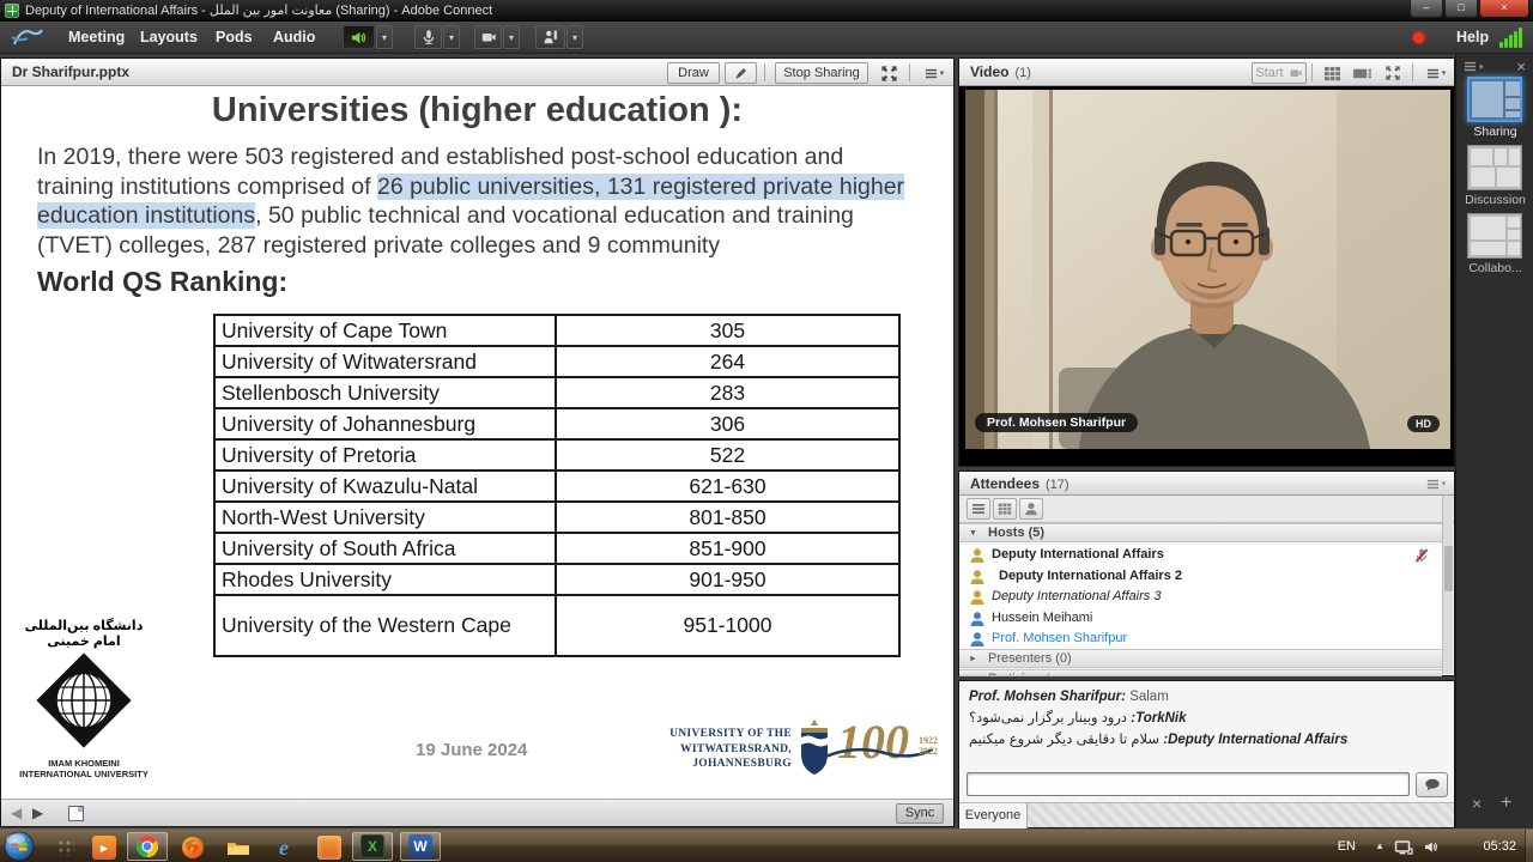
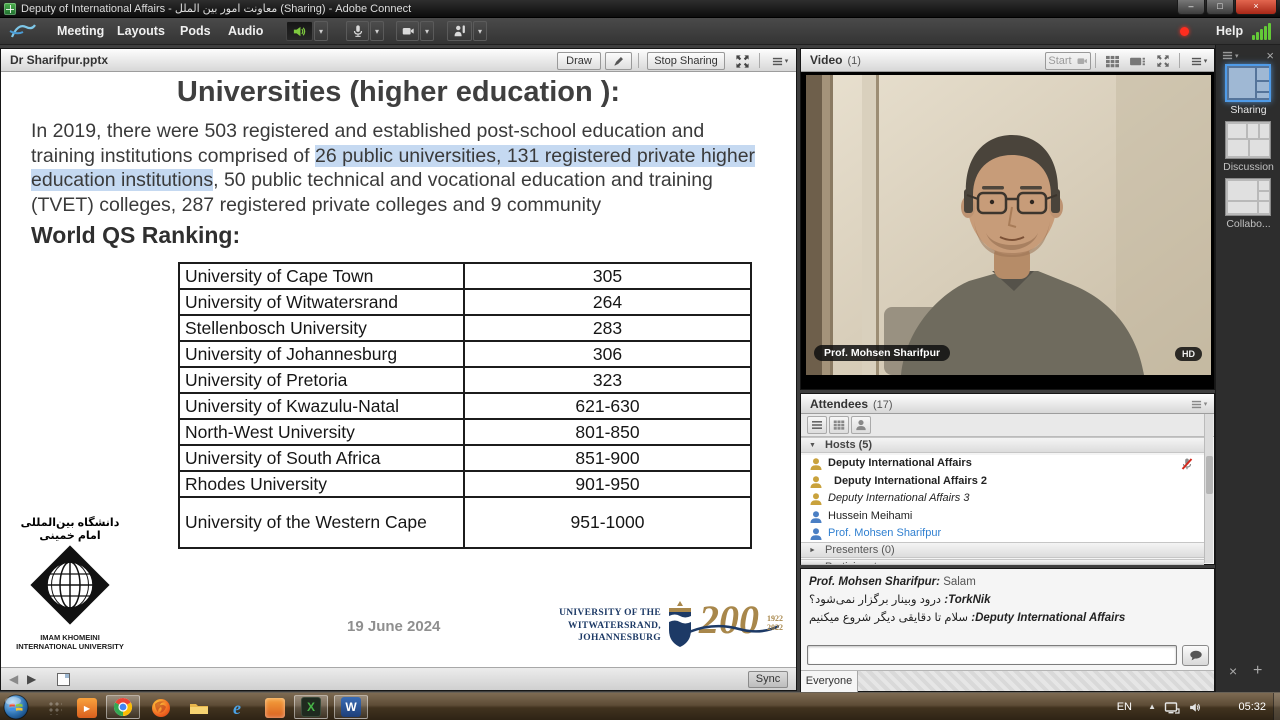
  Deputy of International Affairs - معاونت امور بين الملل (Sharing) - Adobe Connect
  –
  □
  ×
  Meeting
  Layouts
  Pods
  Audio
  ▾
  ▾
  ▾
  ▾
  Help
  Dr Sharifpur.pptx
  Draw
  Stop Sharing
  Universities (higher education ):
  In 2019, there were 503 registered and established post-school education and
  training institutions comprised of 26 public universities, 131 registered private higher
  education institutions, 50 public technical and vocational education and training
  (TVET) colleges, 287 registered private colleges and 9 community
  World QS Ranking:
  University of Cape Town	305
  University of Witwatersrand	264
  Stellenbosch University	283
  University of Johannesburg	306
- University of Pretoria	522
+ University of Pretoria	323
  University of Kwazulu-Natal	621-630
  North-West University	801-850
  University of South Africa	851-900
  Rhodes University	901-950
  University of the Western Cape	951-1000
  دانشگاه بین‌المللی امام خمینی
  IMAM KHOMEINI
  INTERNATIONAL UNIVERSITY
  19 June 2024
  UNIVERSITY OF THE
  WITWATERSRAND,
  JOHANNESBURG
- 100
+ 200
  1922
  2022
  ◀
  ▶
  Sync
  Video (1)
  Start
  Prof. Mohsen Sharifpur
  HD
  Attendees (17)
  Hosts (5)
  Deputy International Affairs
  Deputy International Affairs 2
  Deputy International Affairs 3
  Hussein Meihami
  Prof. Mohsen Sharifpur
  Presenters (0)
  Prof. Mohsen Sharifpur: Salam
  TorkNik: درود وبینار برگزار نمی‌شود؟
  Deputy International Affairs: سلام تا دقایقی دیگر شروع میکنیم
  Everyone
  ×
  Sharing
  Discussion
  Collabo...
  ×
  +
  ▶
  e
  X
  W
  EN
  ▲
  05:32
